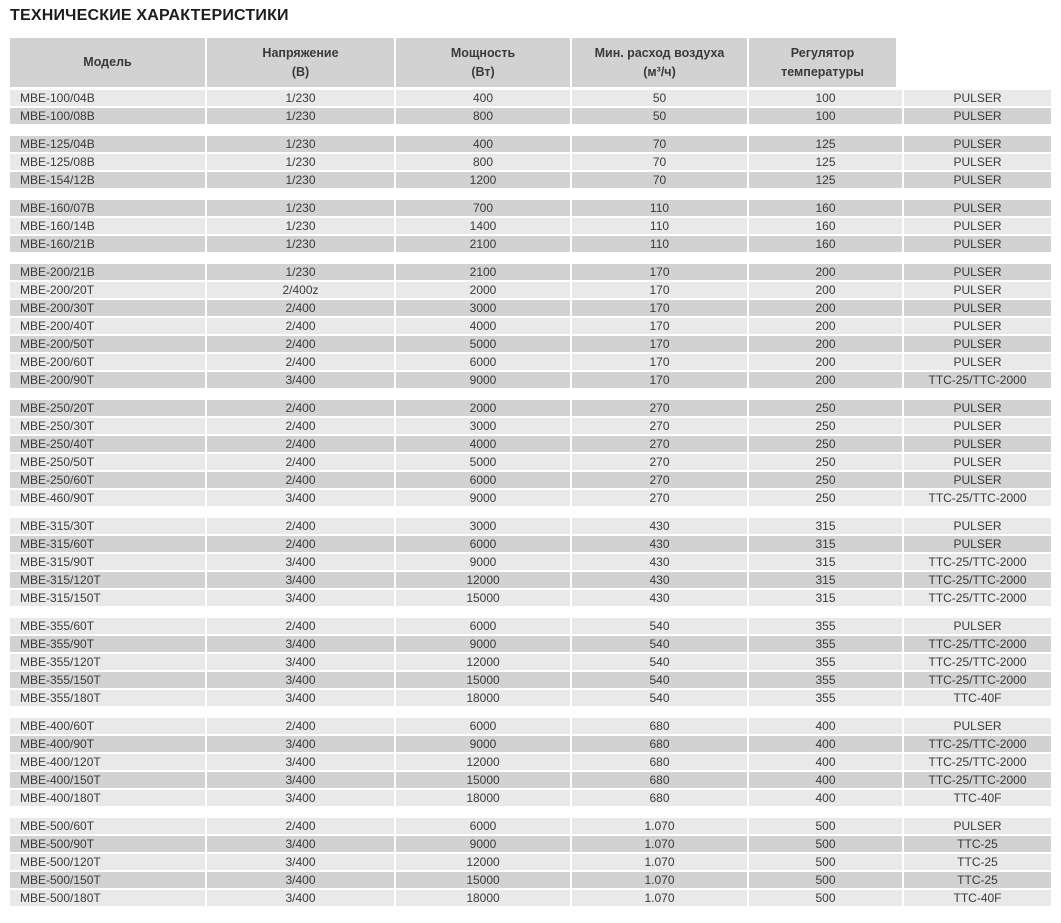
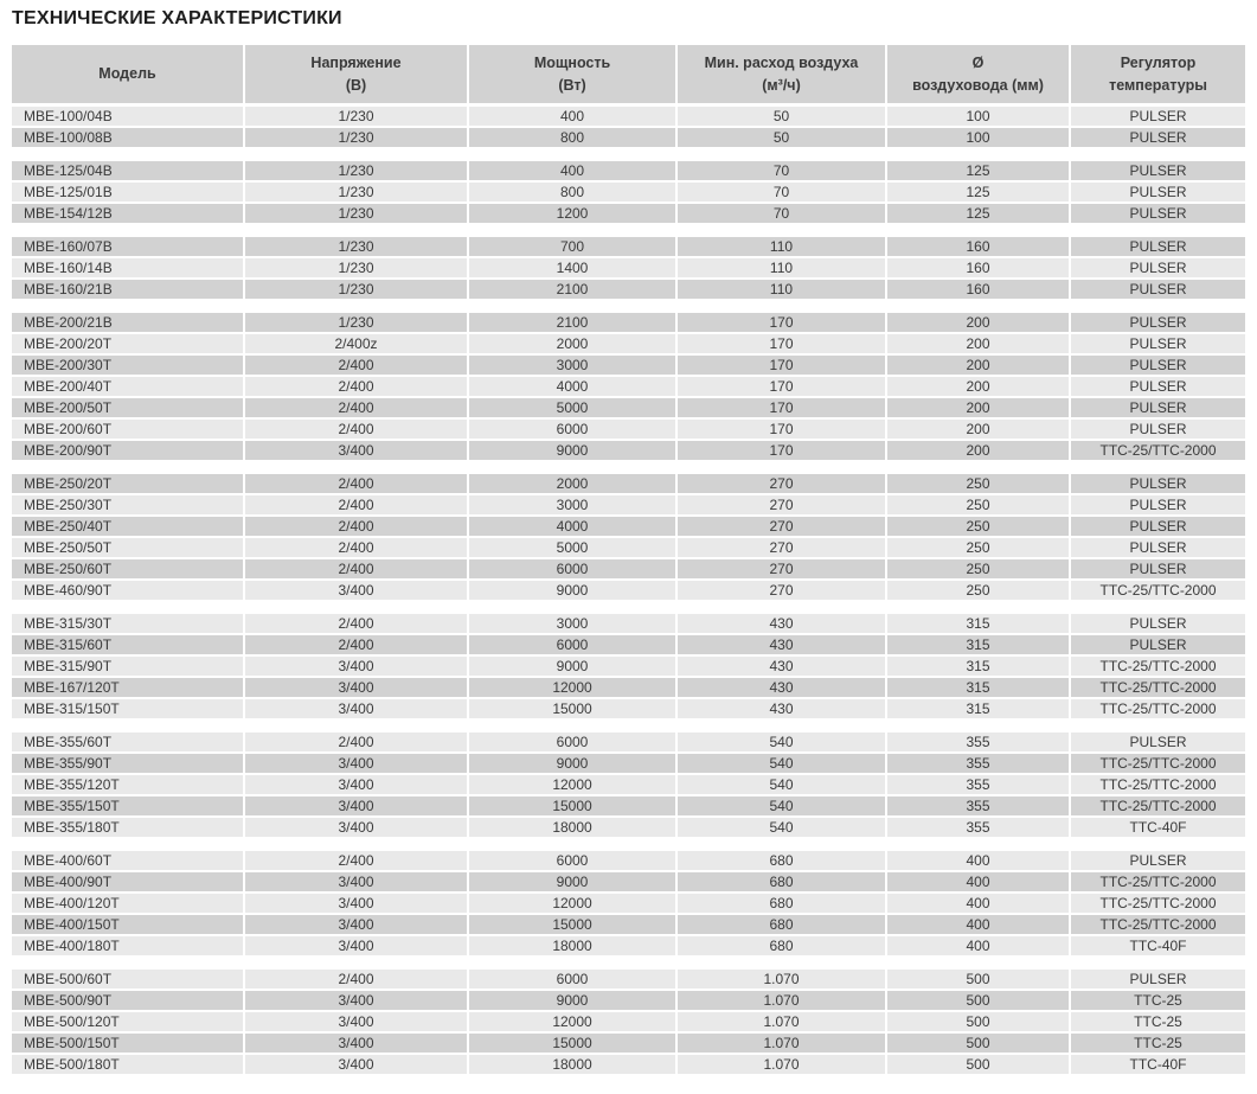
  ТЕХНИЧЕСКИЕ ХАРАКТЕРИСТИКИ
  Модель
  Напряжение
  (В)
  Мощность
  (Вт)
  Мин. расход воздуха
  (м³/ч)
+ Ø
+ воздуховода (мм)
  Регулятор
  температуры
  MBE-100/04B
  1/230
  400
  50
  100
  PULSER
  MBE-100/08B
  1/230
  800
  50
  100
  PULSER
  MBE-125/04B
  1/230
  400
  70
  125
  PULSER
- MBE-125/08B
+ MBE-125/01B
  1/230
  800
  70
  125
  PULSER
  MBE-154/12B
  1/230
  1200
  70
  125
  PULSER
  MBE-160/07B
  1/230
  700
  110
  160
  PULSER
  MBE-160/14B
  1/230
  1400
  110
  160
  PULSER
  MBE-160/21B
  1/230
  2100
  110
  160
  PULSER
  MBE-200/21B
  1/230
  2100
  170
  200
  PULSER
  MBE-200/20T
  2/400z
  2000
  170
  200
  PULSER
  MBE-200/30T
  2/400
  3000
  170
  200
  PULSER
  MBE-200/40T
  2/400
  4000
  170
  200
  PULSER
  MBE-200/50T
  2/400
  5000
  170
  200
  PULSER
  MBE-200/60T
  2/400
  6000
  170
  200
  PULSER
  MBE-200/90T
  3/400
  9000
  170
  200
  TTC-25/TTC-2000
  MBE-250/20T
  2/400
  2000
  270
  250
  PULSER
  MBE-250/30T
  2/400
  3000
  270
  250
  PULSER
  MBE-250/40T
  2/400
  4000
  270
  250
  PULSER
  MBE-250/50T
  2/400
  5000
  270
  250
  PULSER
  MBE-250/60T
  2/400
  6000
  270
  250
  PULSER
  MBE-460/90T
  3/400
  9000
  270
  250
  TTC-25/TTC-2000
  MBE-315/30T
  2/400
  3000
  430
  315
  PULSER
  MBE-315/60T
  2/400
  6000
  430
  315
  PULSER
  MBE-315/90T
  3/400
  9000
  430
  315
  TTC-25/TTC-2000
- MBE-315/120T
+ MBE-167/120T
  3/400
  12000
  430
  315
  TTC-25/TTC-2000
  MBE-315/150T
  3/400
  15000
  430
  315
  TTC-25/TTC-2000
  MBE-355/60T
  2/400
  6000
  540
  355
  PULSER
  MBE-355/90T
  3/400
  9000
  540
  355
  TTC-25/TTC-2000
  MBE-355/120T
  3/400
  12000
  540
  355
  TTC-25/TTC-2000
  MBE-355/150T
  3/400
  15000
  540
  355
  TTC-25/TTC-2000
  MBE-355/180T
  3/400
  18000
  540
  355
  TTC-40F
  MBE-400/60T
  2/400
  6000
  680
  400
  PULSER
  MBE-400/90T
  3/400
  9000
  680
  400
  TTC-25/TTC-2000
  MBE-400/120T
  3/400
  12000
  680
  400
  TTC-25/TTC-2000
  MBE-400/150T
  3/400
  15000
  680
  400
  TTC-25/TTC-2000
  MBE-400/180T
  3/400
  18000
  680
  400
  TTC-40F
  MBE-500/60T
  2/400
  6000
  1.070
  500
  PULSER
  MBE-500/90T
  3/400
  9000
  1.070
  500
  TTC-25
  MBE-500/120T
  3/400
  12000
  1.070
  500
  TTC-25
  MBE-500/150T
  3/400
  15000
  1.070
  500
  TTC-25
  MBE-500/180T
  3/400
  18000
  1.070
  500
  TTC-40F
